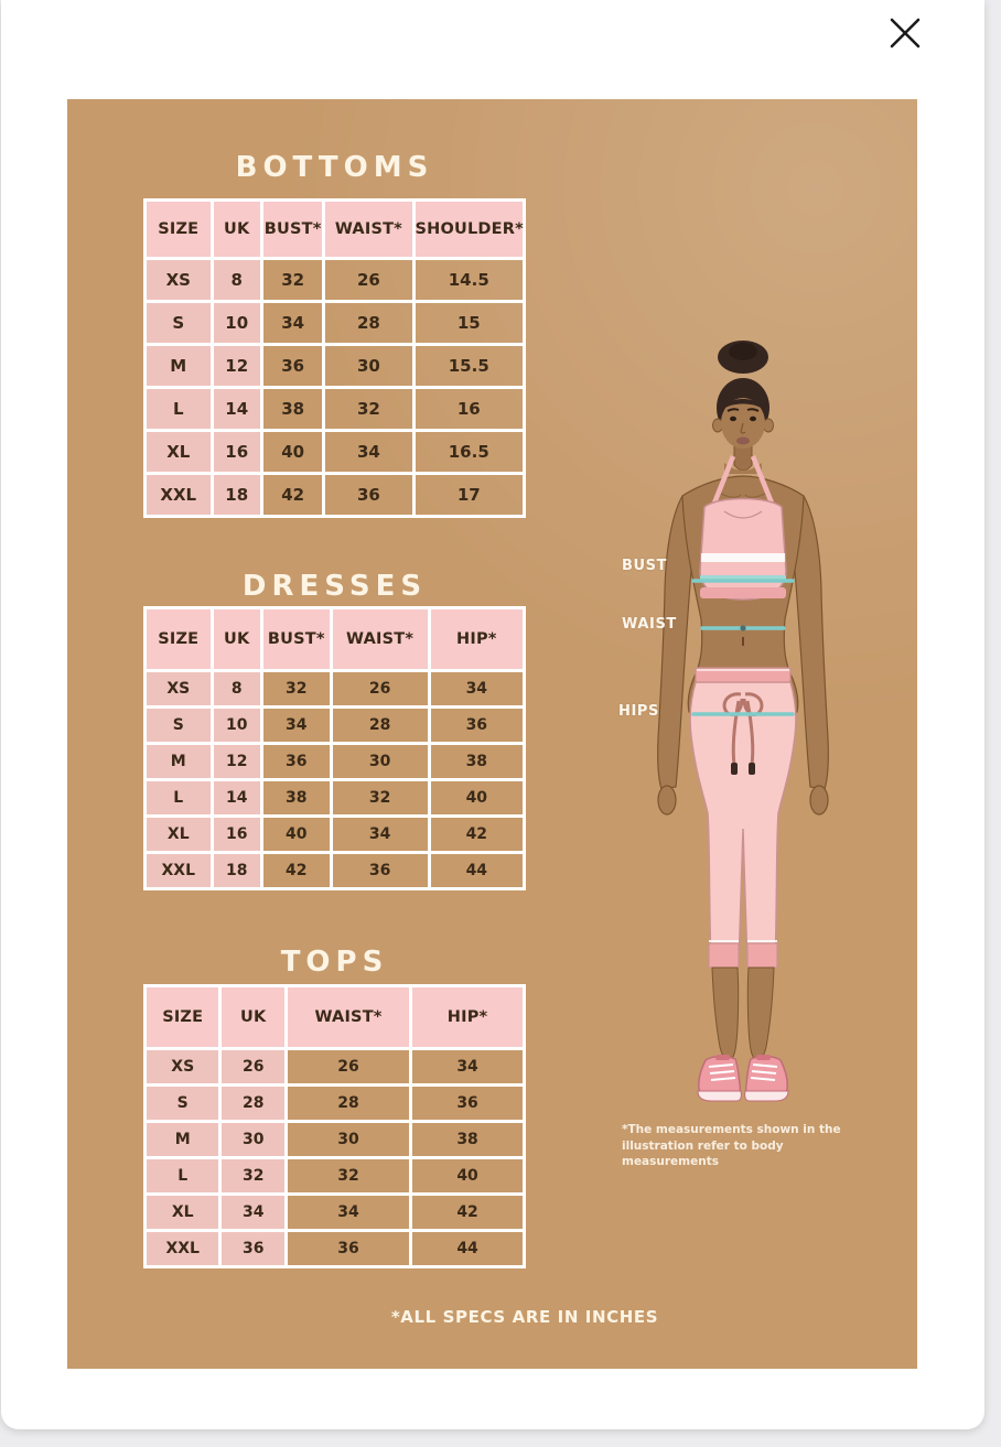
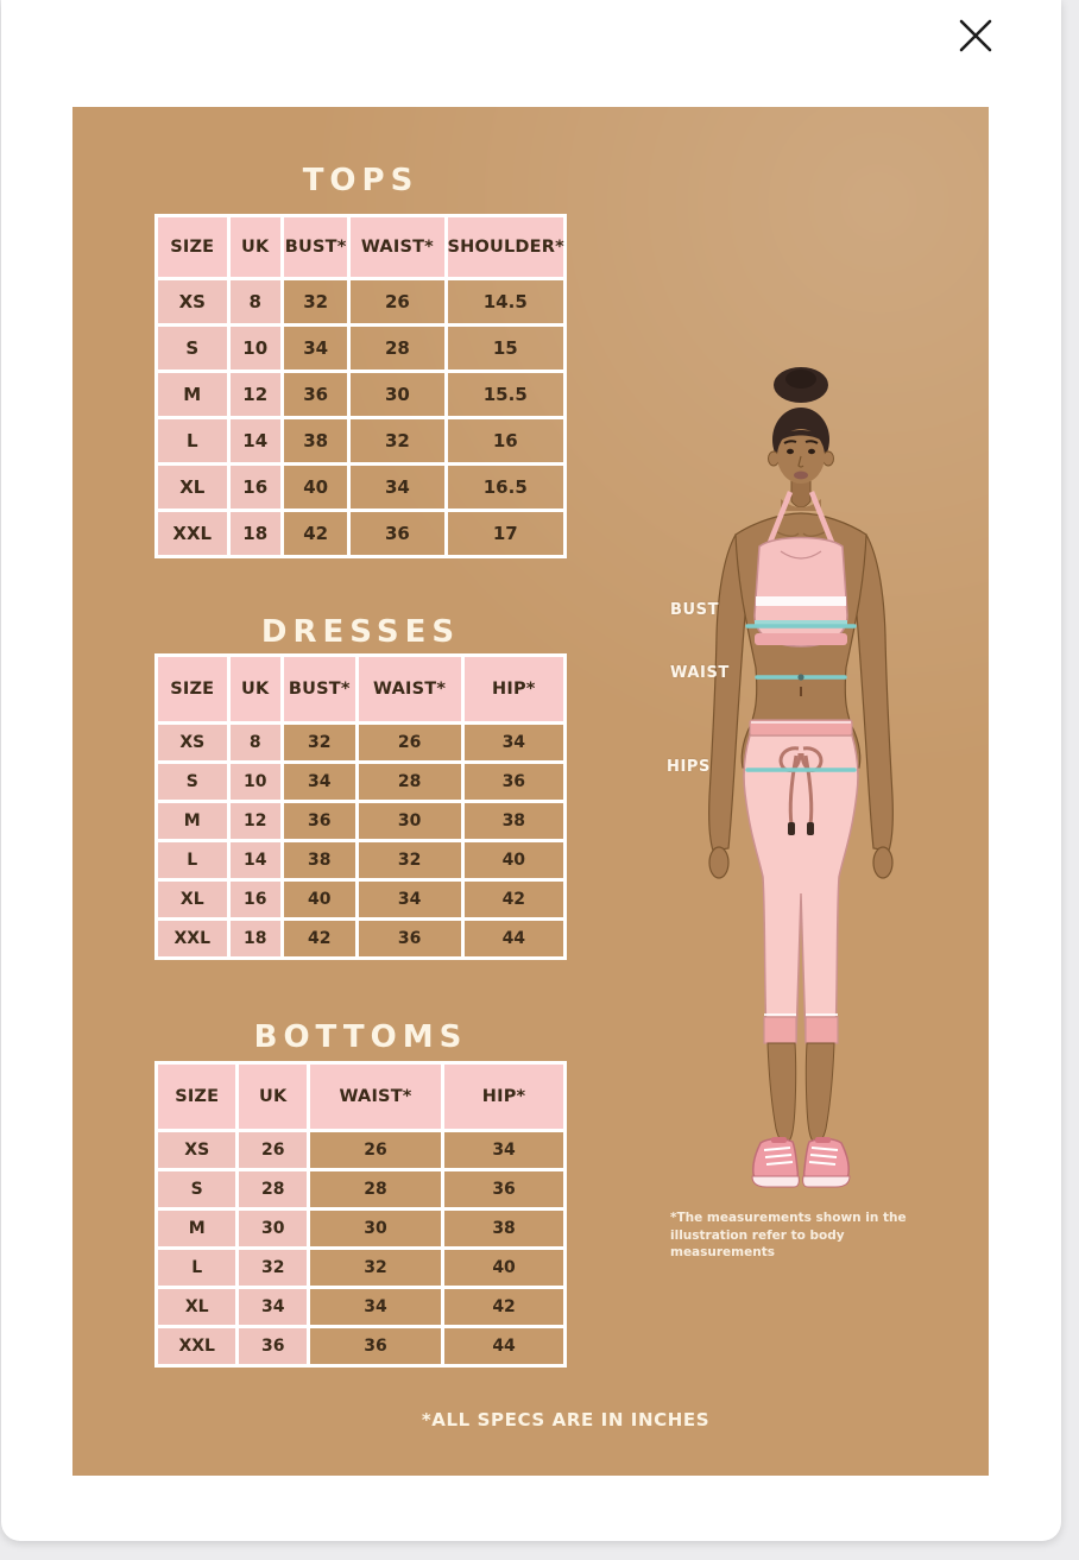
- BOTTOMS
+ TOPS
  SIZE	UK	BUST*	WAIST*	SHOULDER*
  XS	8	32	26	14.5
  S	10	34	28	15
  M	12	36	30	15.5
  L	14	38	32	16
  XL	16	40	34	16.5
  XXL	18	42	36	17
  DRESSES
  SIZE	UK	BUST*	WAIST*	HIP*
  XS	8	32	26	34
  S	10	34	28	36
  M	12	36	30	38
  L	14	38	32	40
  XL	16	40	34	42
  XXL	18	42	36	44
- TOPS
+ BOTTOMS
  SIZE	UK	WAIST*	HIP*
  XS	26	26	34
  S	28	28	36
  M	30	30	38
  L	32	32	40
  XL	34	34	42
  XXL	36	36	44
  BUST
  WAIST
  HIPS
  *The measurements shown in the illustration refer to body measurements
  *ALL SPECS ARE IN INCHES
